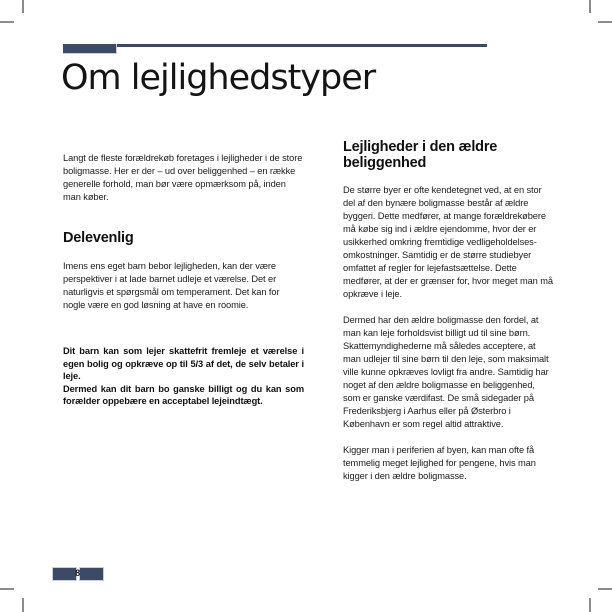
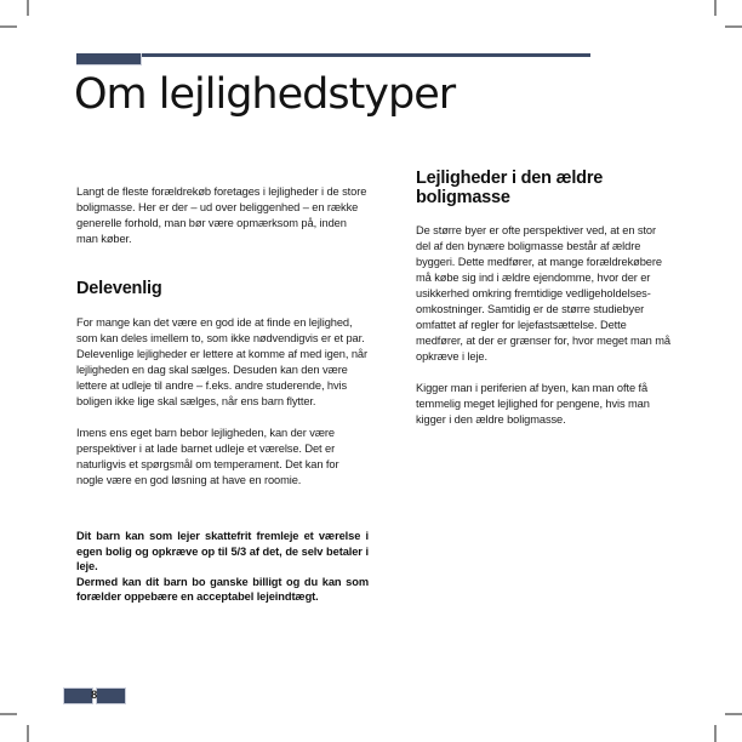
  Om lejlighedstyper
  Langt de fleste forældrekøb foretages i lejligheder i de store boligmasse. Her er der – ud over beliggenhed – en række generelle forhold, man bør være opmærksom på, inden man køber.
  Delevenlig
+ For mange kan det være en god ide at finde en lejlighed, som kan deles imellem to, som ikke nødvendigvis er et par. Delevenlige lejligheder er lettere at komme af med igen, når lejligheden en dag skal sælges. Desuden kan den være lettere at udleje til andre – f.eks. andre studerende, hvis boligen ikke lige skal sælges, når ens barn flytter.
  Imens ens eget barn bebor lejligheden, kan der være perspektiver i at lade barnet udleje et værelse. Det er naturligvis et spørgsmål om temperament. Det kan for nogle være en god løsning at have en roomie.
  Dit barn kan som lejer skattefrit fremleje et værelse i egen bolig og opkræve op til 5/3 af det, de selv betaler i leje.
  Dermed kan dit barn bo ganske billigt og du kan som forælder oppebære en acceptabel lejeindtægt.
- Lejligheder i den ældre beliggenhed
+ Lejligheder i den ældre boligmasse
- De større byer er ofte kendetegnet ved, at en stor del af den bynære boligmasse består af ældre byggeri. Dette medfører, at mange forældrekøbere må købe sig ind i ældre ejendomme, hvor der er usikkerhed omkring fremtidige vedligeholdelses-omkostninger. Samtidig er de større studiebyer omfattet af regler for lejefastsættelse. Dette medfører, at der er grænser for, hvor meget man må opkræve i leje.
+ De større byer er ofte perspektiver ved, at en stor del af den bynære boligmasse består af ældre byggeri. Dette medfører, at mange forældrekøbere må købe sig ind i ældre ejendomme, hvor der er usikkerhed omkring fremtidige vedligeholdelses-omkostninger. Samtidig er de større studiebyer omfattet af regler for lejefastsættelse. Dette medfører, at der er grænser for, hvor meget man må opkræve i leje.
- Dermed har den ældre boligmasse den fordel, at man kan leje forholdsvist billigt ud til sine børn. Skattemyndighederne må således acceptere, at man udlejer til sine børn til den leje, som maksimalt ville kunne opkræves lovligt fra andre. Samtidig har noget af den ældre boligmasse en beliggenhed, som er ganske værdifast. De små sidegader på Frederiksbjerg i Aarhus eller på Østerbro i København er som regel altid attraktive.
  Kigger man i periferien af byen, kan man ofte få temmelig meget lejlighed for pengene, hvis man kigger i den ældre boligmasse.
  8
